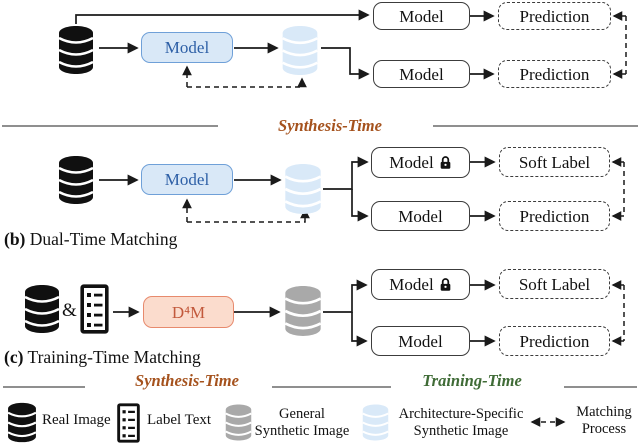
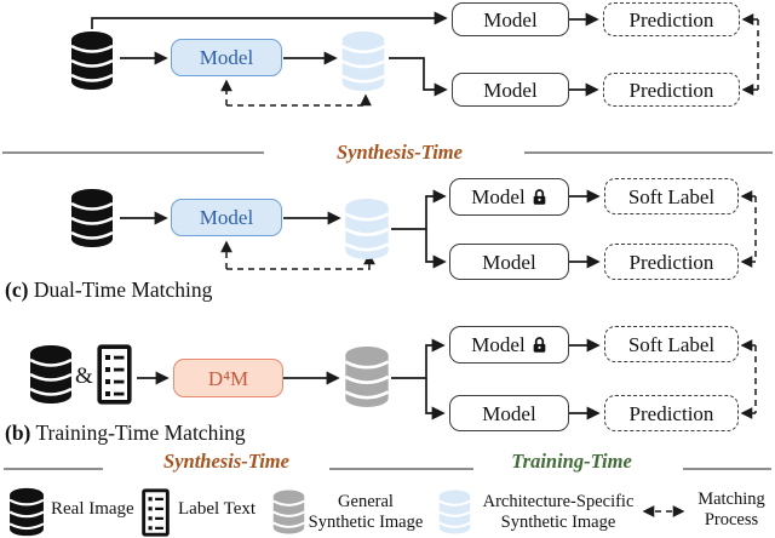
  Model
  Model
  Model
  Prediction
  Prediction
  Synthesis-Time
  Model
  Model
  Soft Label
  Model
  Prediction
- (b) Dual-Time Matching
+ (c) Dual-Time Matching
  &
  D⁴M
  Model
  Soft Label
  Model
  Prediction
- (c) Training-Time Matching
+ (b) Training-Time Matching
  Synthesis-Time
  Training-Time
  Real Image
  Label Text
  General
  Synthetic Image
  Architecture-Specific
  Synthetic Image
  Matching
  Process
